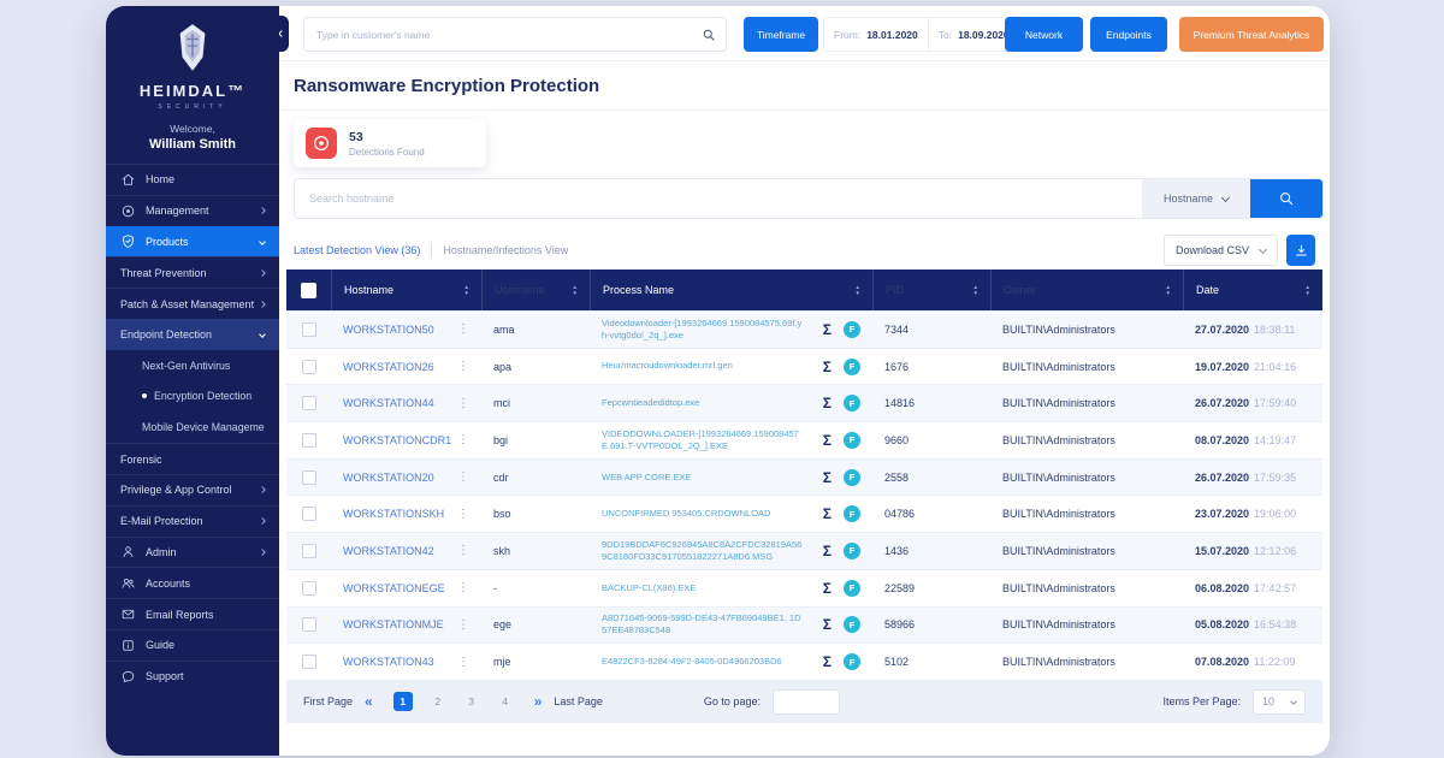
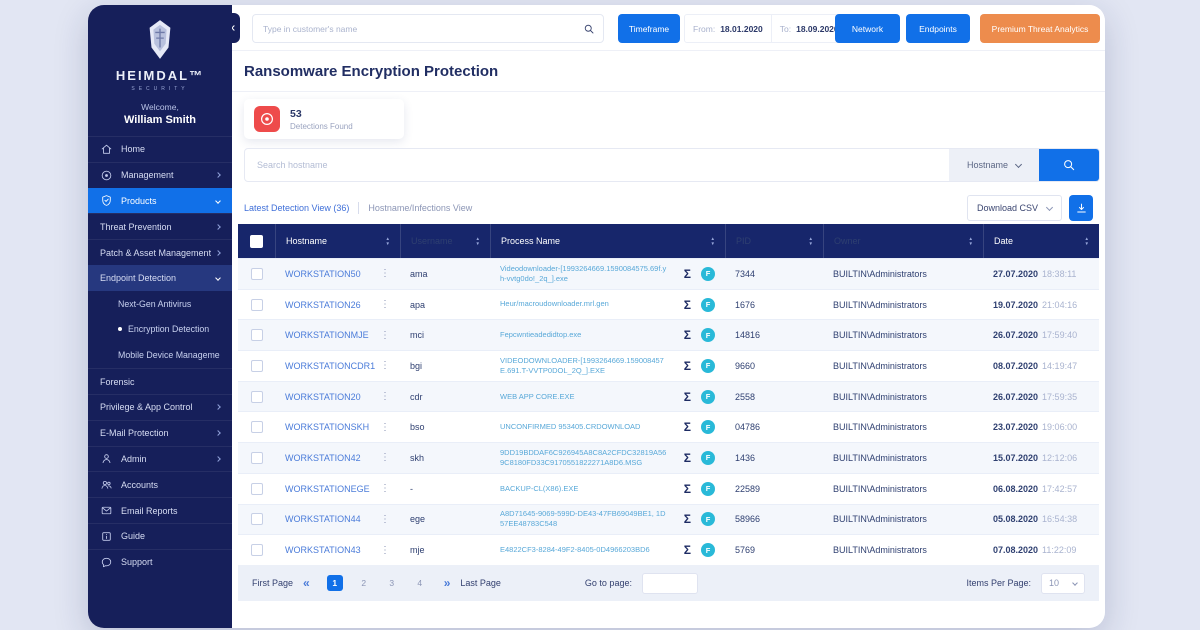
  HEIMDAL™
  Welcome,
  William Smith
  Home
  Management
  Products
  Threat Prevention
  Patch & Asset Management
  Endpoint Detection
  Next-Gen Antivirus
  Encryption Detection
  Mobile Device Manageme
  Forensic
  Privilege & App Control
  E-Mail Protection
  Admin
  Accounts
  Email Reports
  Guide
  Support
  Type in customer's name
  Timeframe
  From:
  18.01.2020
  To:
  18.09.202
  Network
  Endpoints
  Premium Threat Analytics
  Ransomware Encryption Protection
  53
  Detections Found
  Search hostname
  Hostname
  Latest Detection View (36)
  Hostname/Infections View
  Download CSV
  Hostname
  Process Name
  Date
  WORKSTATION50
  ⋮
  ama
  Videodownloader-[1993264669.1590084575.69f.yh-vvtg0do!_2q_].exe
  Σ
  F
  7344
  BUILTIN\Administrators
  27.07.2020
  18:38:11
  WORKSTATION26
  ⋮
  apa
  Heur/macroudownloader.mrl.gen
  Σ
  F
  1676
  BUILTIN\Administrators
  19.07.2020
  21:04:16
- WORKSTATION44
+ WORKSTATIONMJE
  ⋮
  mci
  Fepcwntieadedidtop.exe
  Σ
  F
  14816
  BUILTIN\Administrators
  26.07.2020
  17:59:40
  WORKSTATIONCDR1
  ⋮
  bgi
  VIDEODOWNLOADER-[1993264669.159008457E.691.T-VVTP0DOL_2Q_].EXE
  Σ
  F
  9660
  BUILTIN\Administrators
  08.07.2020
  14:19:47
  WORKSTATION20
  ⋮
  cdr
  WEB APP CORE.EXE
  Σ
  F
  2558
  BUILTIN\Administrators
  26.07.2020
  17:59:35
  WORKSTATIONSKH
  ⋮
  bso
  UNCONFIRMED 953405.CRDOWNLOAD
  Σ
  F
  04786
  BUILTIN\Administrators
  23.07.2020
  19:06:00
  WORKSTATION42
  ⋮
  skh
  9DD19BDDAF6C926945A8C8A2CFDC32819A569C8180FD33C9170551822271A8D6.MSG
  Σ
  F
  1436
  BUILTIN\Administrators
  15.07.2020
  12:12:06
  WORKSTATIONEGE
  ⋮
  -
  BACKUP-CL(X86).EXE
  Σ
  F
  22589
  BUILTIN\Administrators
  06.08.2020
  17:42:57
- WORKSTATIONMJE
+ WORKSTATION44
  ⋮
  ege
  A8D71645-9069-599D-DE43-47FB69049BE1, 1D57EE48783C548
  Σ
  F
  58966
  BUILTIN\Administrators
  05.08.2020
  16:54:38
  WORKSTATION43
  ⋮
  mje
  E4822CF3-8284-49F2-8405-0D4966203BD6
  Σ
  F
- 5102
+ 5769
  BUILTIN\Administrators
  07.08.2020
  11:22:09
  First Page
  «
  1
  2
  3
  4
  »
  Last Page
  Go to page:
  Items Per Page:
  10
